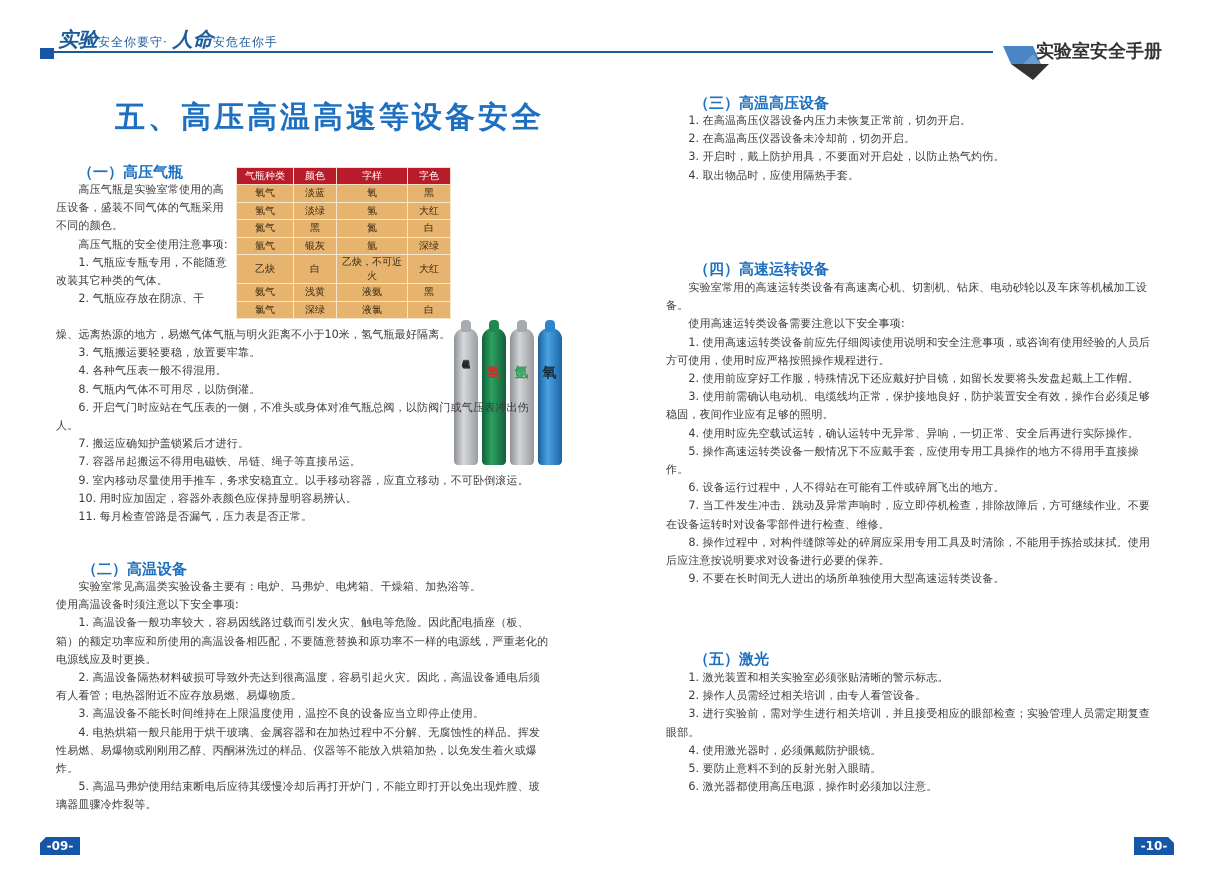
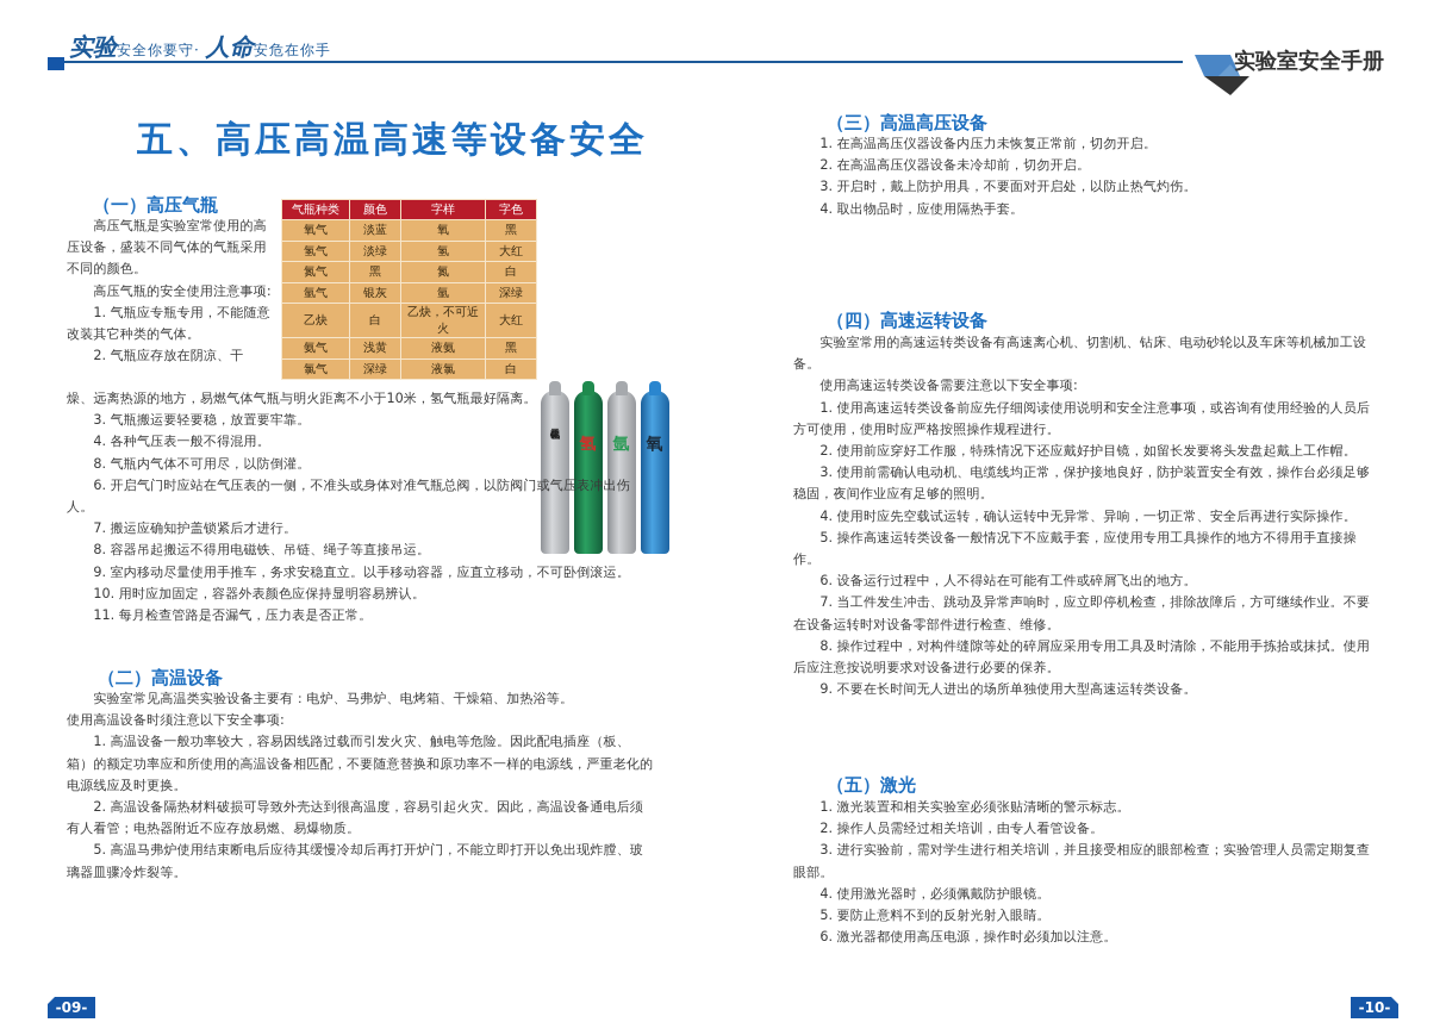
  实验安全你要守· 人命安危在你手
  实验室安全手册
  五、高压高温高速等设备安全
  （一）高压气瓶
  高压气瓶是实验室常使用的高压设备，盛装不同气体的气瓶采用不同的颜色。
  高压气瓶的安全使用注意事项:
  1. 气瓶应专瓶专用，不能随意改装其它种类的气体。
  2. 气瓶应存放在阴凉、干
  气瓶种类	颜色	字样	字色
  氧气	淡蓝	氧	黑
  氢气	淡绿	氢	大红
  氮气	黑	氮	白
  氩气	银灰	氩	深绿
  乙炔	白	乙炔，不可近火	大红
  氨气	浅黄	液氨	黑
  氯气	深绿	液氯	白
  燥、远离热源的地方，易燃气体气瓶与明火距离不小于10米，氢气瓶最好隔离。
  3. 气瓶搬运要轻要稳，放置要牢靠。
  4. 各种气压表一般不得混用。
  8. 气瓶内气体不可用尽，以防倒灌。
  6. 开启气门时应站在气压表的一侧，不准头或身体对准气瓶总阀，以防阀门或气压表冲出伤人。
  7. 搬运应确知护盖锁紧后才进行。
- 7. 容器吊起搬运不得用电磁铁、吊链、绳子等直接吊运。
+ 8. 容器吊起搬运不得用电磁铁、吊链、绳子等直接吊运。
  9. 室内移动尽量使用手推车，务求安稳直立。以手移动容器，应直立移动，不可卧倒滚运。
  10. 用时应加固定，容器外表颜色应保持显明容易辨认。
  11. 每月检查管路是否漏气，压力表是否正常。
  （二）高温设备
  实验室常见高温类实验设备主要有：电炉、马弗炉、电烤箱、干燥箱、加热浴等。
  使用高温设备时须注意以下安全事项:
  1. 高温设备一般功率较大，容易因线路过载而引发火灾、触电等危险。因此配电插座（板、箱）的额定功率应和所使用的高温设备相匹配，不要随意替换和原功率不一样的电源线，严重老化的电源线应及时更换。
  2. 高温设备隔热材料破损可导致外壳达到很高温度，容易引起火灾。因此，高温设备通电后须有人看管；电热器附近不应存放易燃、易爆物质。
- 3. 高温设备不能长时间维持在上限温度使用，温控不良的设备应当立即停止使用。
- 4. 电热烘箱一般只能用于烘干玻璃、金属容器和在加热过程中不分解、无腐蚀性的样品。挥发性易燃、易爆物或刚刚用乙醇、丙酮淋洗过的样品、仪器等不能放入烘箱加热，以免发生着火或爆炸。
  5. 高温马弗炉使用结束断电后应待其缓慢冷却后再打开炉门，不能立即打开以免出现炸膛、玻璃器皿骤冷炸裂等。
  -09-
  （三）高温高压设备
  1. 在高温高压仪器设备内压力未恢复正常前，切勿开启。
  2. 在高温高压仪器设备未冷却前，切勿开启。
  3. 开启时，戴上防护用具，不要面对开启处，以防止热气灼伤。
  4. 取出物品时，应使用隔热手套。
  （四）高速运转设备
  实验室常用的高速运转类设备有高速离心机、切割机、钻床、电动砂轮以及车床等机械加工设备。
  使用高速运转类设备需要注意以下安全事项:
  1. 使用高速运转类设备前应先仔细阅读使用说明和安全注意事项，或咨询有使用经验的人员后方可使用，使用时应严格按照操作规程进行。
  2. 使用前应穿好工作服，特殊情况下还应戴好护目镜，如留长发要将头发盘起戴上工作帽。
  3. 使用前需确认电动机、电缆线均正常，保护接地良好，防护装置安全有效，操作台必须足够稳固，夜间作业应有足够的照明。
  4. 使用时应先空载试运转，确认运转中无异常、异响，一切正常、安全后再进行实际操作。
  5. 操作高速运转类设备一般情况下不应戴手套，应使用专用工具操作的地方不得用手直接操作。
  6. 设备运行过程中，人不得站在可能有工件或碎屑飞出的地方。
  7. 当工件发生冲击、跳动及异常声响时，应立即停机检查，排除故障后，方可继续作业。不要在设备运转时对设备零部件进行检查、维修。
  8. 操作过程中，对构件缝隙等处的碎屑应采用专用工具及时清除，不能用手拣拾或抹拭。使用后应注意按说明要求对设备进行必要的保养。
  9. 不要在长时间无人进出的场所单独使用大型高速运转类设备。
  （五）激光
  1. 激光装置和相关实验室必须张贴清晰的警示标志。
  2. 操作人员需经过相关培训，由专人看管设备。
  3. 进行实验前，需对学生进行相关培训，并且接受相应的眼部检查；实验管理人员需定期复查眼部。
  4. 使用激光器时，必须佩戴防护眼镜。
  5. 要防止意料不到的反射光射入眼睛。
  6. 激光器都使用高压电源，操作时必须加以注意。
  -10-
